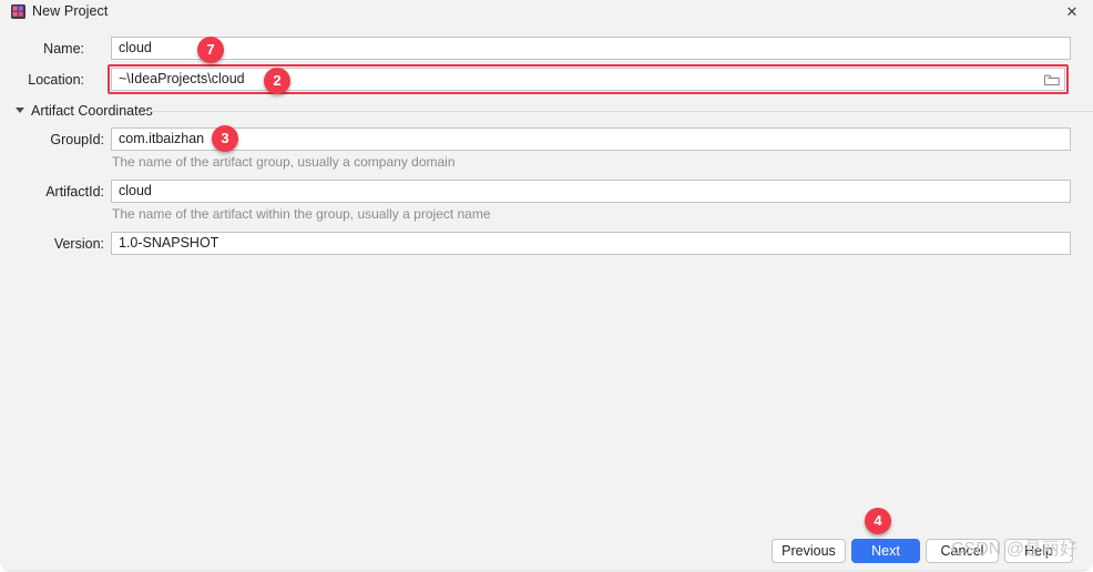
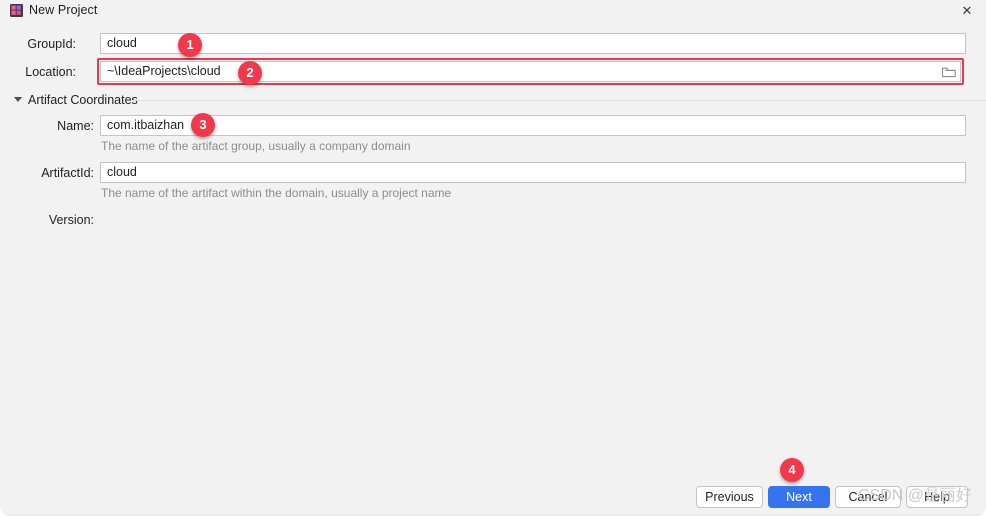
  New Project
  ✕
- Name:
+ GroupId:
  cloud
  Location:
  ~\IdeaProjects\cloud
  Artifact Coordinate
- GroupId:
+ Name:
  com.itbaizhan
  The name of the artifact group, usually a company domain
  ArtifactId:
  cloud
- The name of the artifact within the group, usually a project name
+ The name of the artifact within the domain, usually a project name
  Version:
- 1.0-SNAPSHOT
  Previous
  Next
  Cancel
  Help
- 7
+ 1
  2
  3
  4
  CSDN @是丽好
